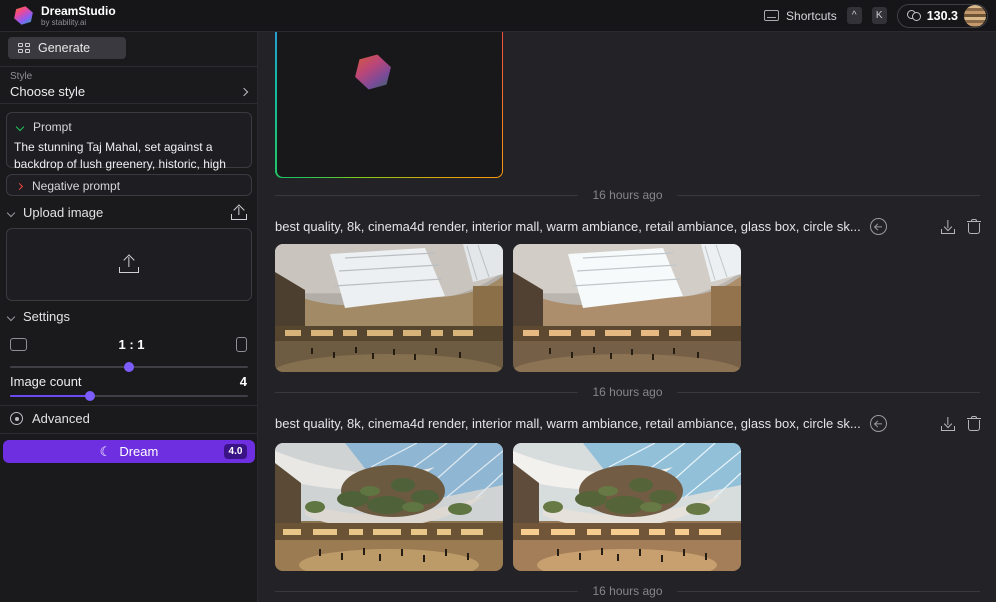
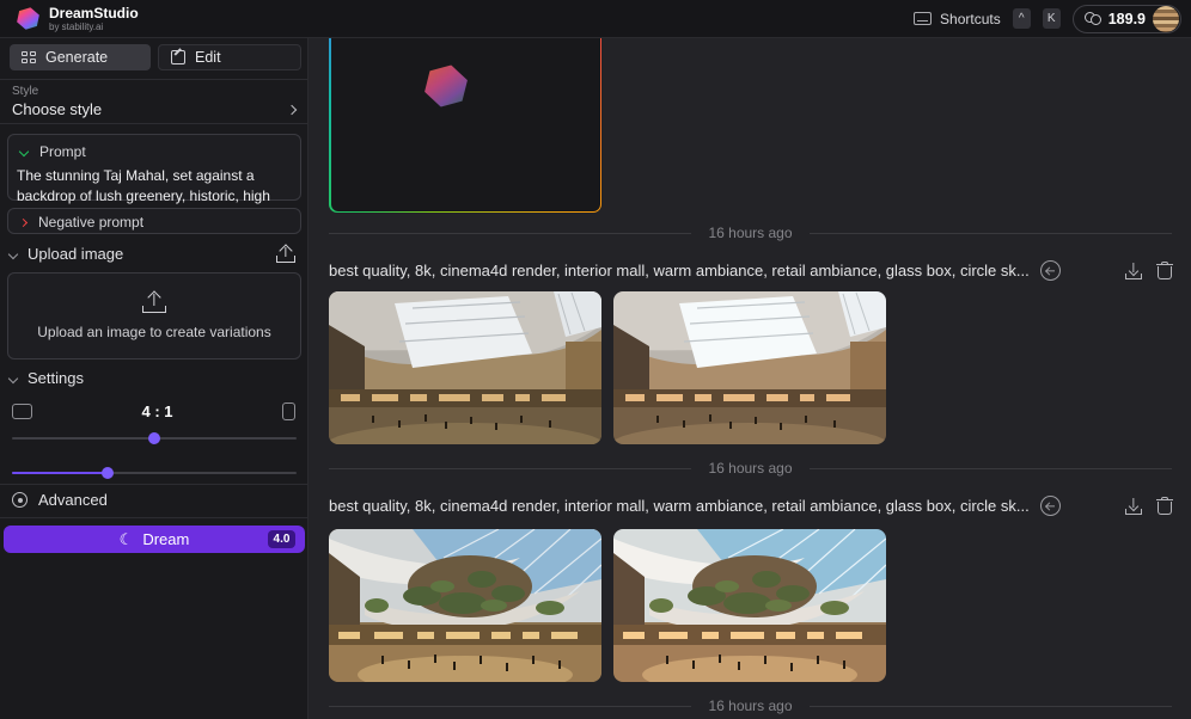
  DreamStudio
  by stability.ai
  Shortcuts
  ^
  K
- 130.3
+ 189.9
  Generate
+ Edit
  Style
  Choose style
  Prompt
  The stunning Taj Mahal, set against a backdrop of lush greenery, historic, high
  Negative prompt
  Upload image
+ Upload an image to create variations
  Settings
- 1 : 1
+ 4 : 1
- Image count
- 4
  Advanced
  ☾
  Dream
  4.0
  16 hours ago
  best quality, 8k, cinema4d render, interior mall, warm ambiance, retail ambiance, glass box, circle sk...
  16 hours ago
  best quality, 8k, cinema4d render, interior mall, warm ambiance, retail ambiance, glass box, circle sk...
  16 hours ago
